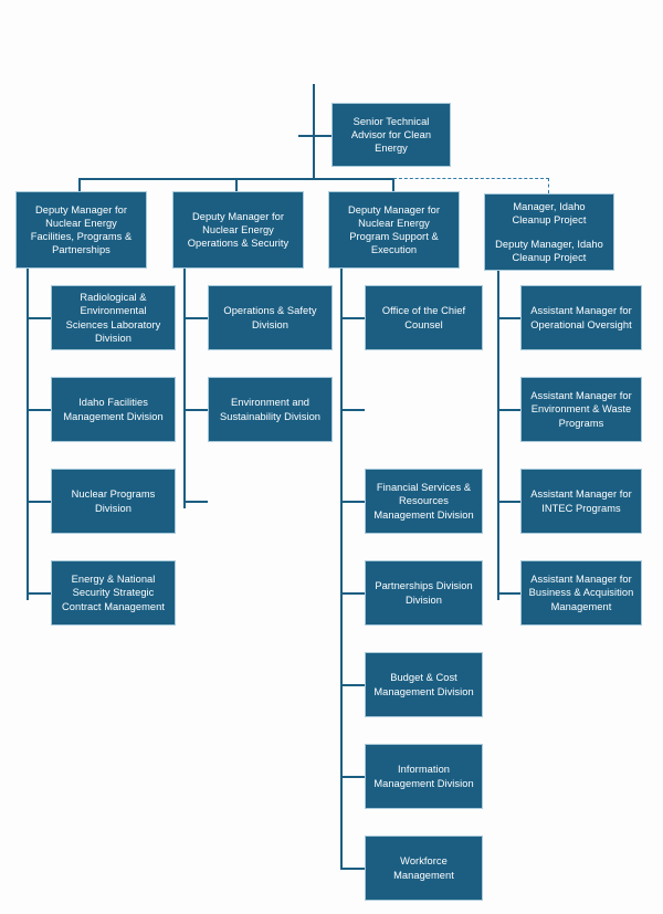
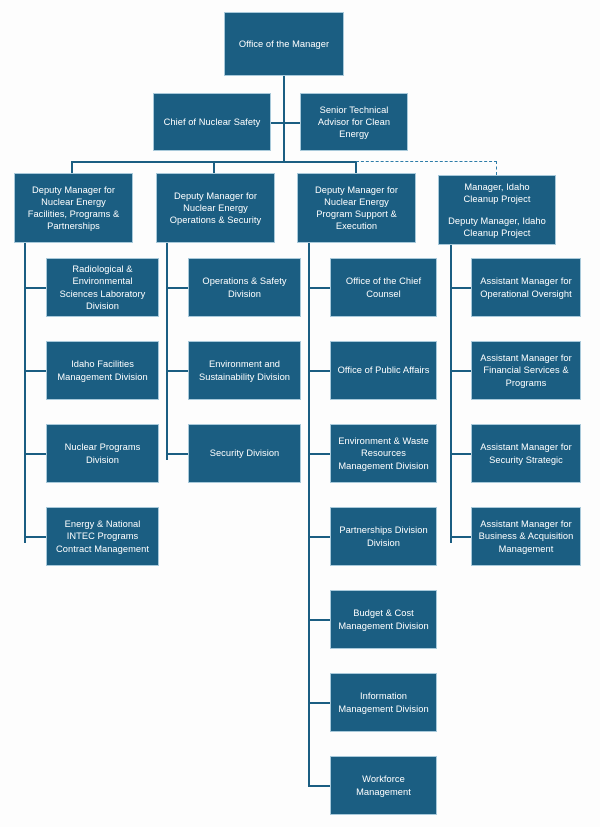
+ Office of the Manager
+ Chief of Nuclear Safety
  Senior Technical
  Advisor for Clean
  Energy
  Deputy Manager for
  Nuclear Energy
  Facilities, Programs &
  Partnerships
  Deputy Manager for
  Nuclear Energy
  Operations & Security
  Deputy Manager for
  Nuclear Energy
  Program Support &
  Execution
  Manager, Idaho
  Cleanup Project
  Deputy Manager, Idaho
  Cleanup Project
  Radiological &
  Environmental
  Sciences Laboratory
  Division
  Idaho Facilities
  Management Division
  Nuclear Programs
  Division
  Energy & National
- Security Strategic
+ INTEC Programs
  Contract Management
  Operations & Safety
  Division
  Environment and
  Sustainability Division
+ Security Division
  Office of the Chief
  Counsel
+ Office of Public Affairs
- Financial Services &
+ Environment & Waste
  Resources
  Management Division
  Partnerships Division
  Division
  Budget & Cost
  Management Division
  Information
  Management Division
  Workforce
  Management
  Assistant Manager for
  Operational Oversight
  Assistant Manager for
- Environment & Waste
+ Financial Services &
  Programs
  Assistant Manager for
- INTEC Programs
+ Security Strategic
  Assistant Manager for
  Business & Acquisition
  Management
